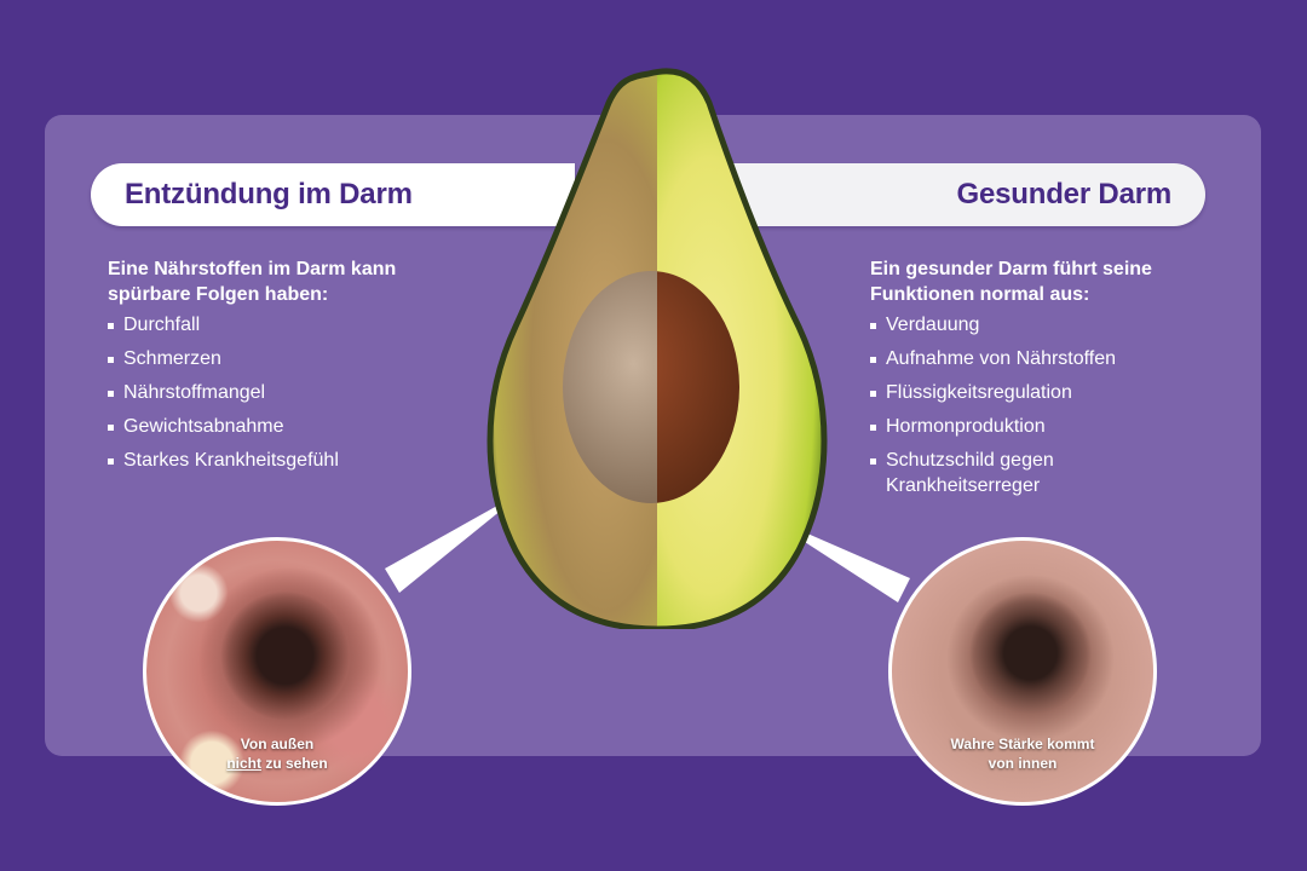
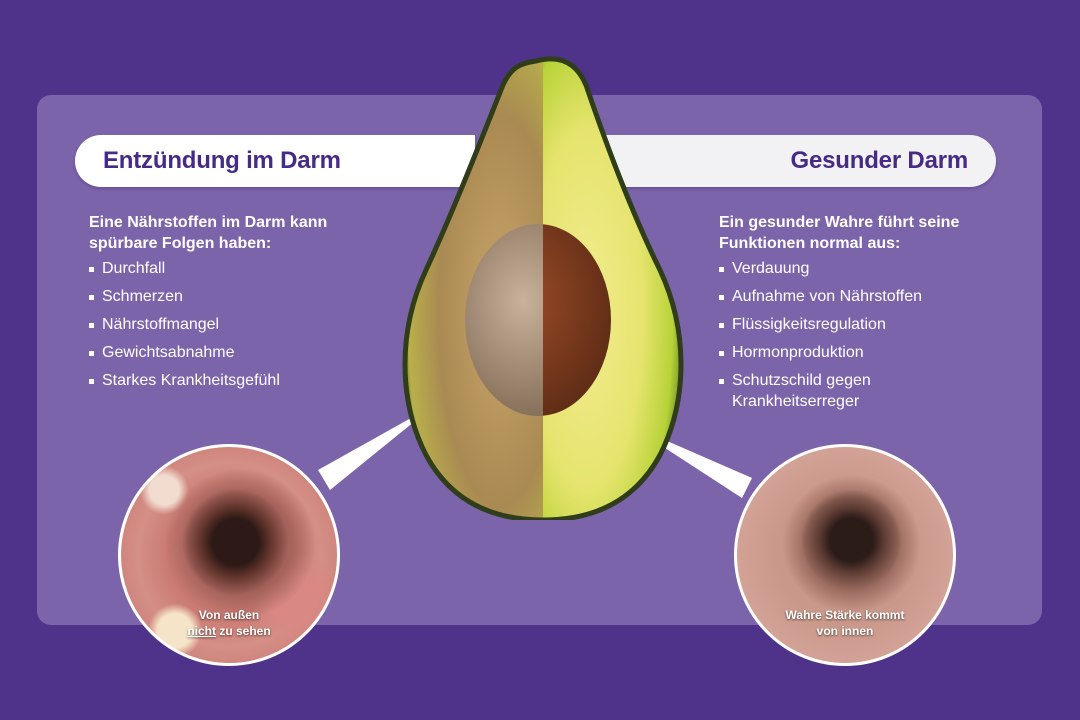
  Entzündung im Darm
  Gesunder Darm
  Eine Nährstoffen im Darm kann
  spürbare Folgen haben:
  Durchfall
  Schmerzen
  Nährstoffmangel
  Gewichtsabnahme
  Starkes Krankheitsgefühl
- Ein gesunder Darm führt seine
+ Ein gesunder Wahre führt seine
  Funktionen normal aus:
  Verdauung
  Aufnahme von Nährstoffen
  Flüssigkeitsregulation
  Hormonproduktion
  Schutzschild gegen Krankheitserreger
  Von außen
  nicht zu sehen
  Wahre Stärke kommt
  von innen
